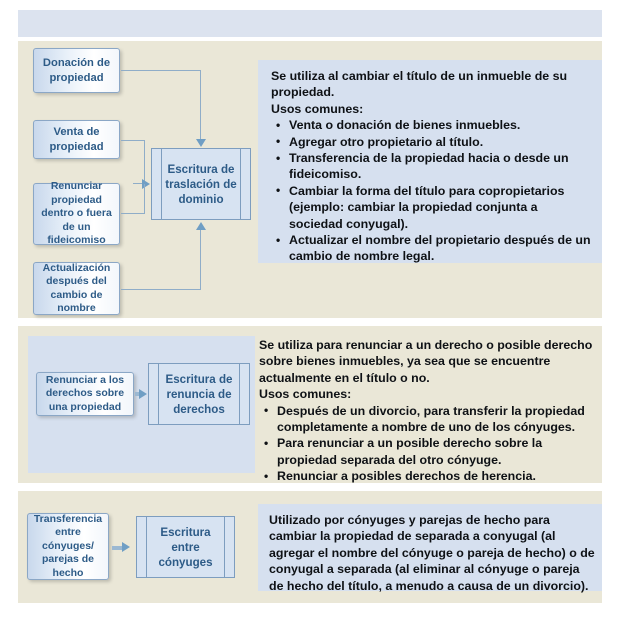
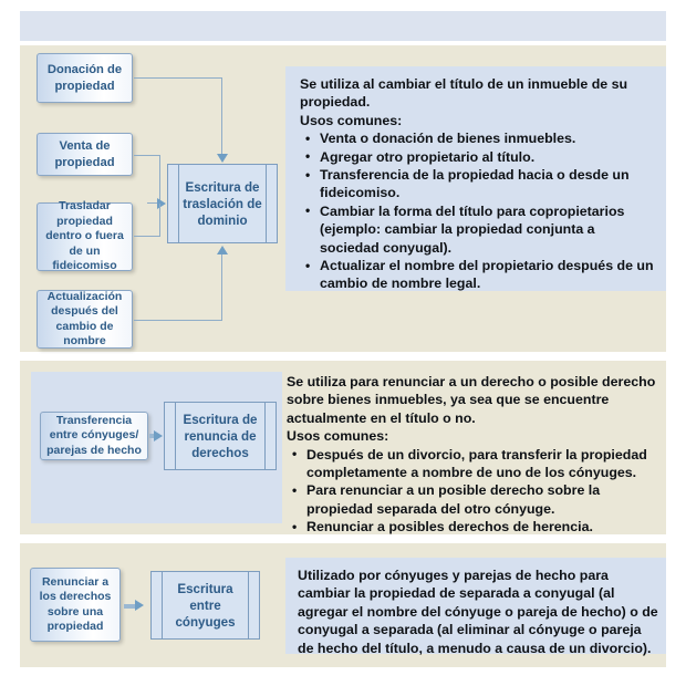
  Donación de propiedad
  Venta de propiedad
- Renunciar propiedad dentro o fuera de un fideicomiso
+ Trasladar propiedad dentro o fuera de un fideicomiso
  Actualización después del cambio de nombre
  Escritura de traslación de dominio
  Se utiliza al cambiar el título de un inmueble de su propiedad.
  Usos comunes:
  Venta o donación de bienes inmuebles.
  Agregar otro propietario al título.
  Transferencia de la propiedad hacia o desde un fideicomiso.
  Cambiar la forma del título para copropietarios (ejemplo: cambiar la propiedad conjunta a sociedad conyugal).
  Actualizar el nombre del propietario después de un cambio de nombre legal.
- Renunciar a los derechos sobre una propiedad
+ Transferencia entre cónyuges/ parejas de hecho
  Escritura de renuncia de derechos
  Se utiliza para renunciar a un derecho o posible derecho sobre bienes inmuebles, ya sea que se encuentre actualmente en el título o no.
  Usos comunes:
  Después de un divorcio, para transferir la propiedad completamente a nombre de uno de los cónyuges.
  Para renunciar a un posible derecho sobre la propiedad separada del otro cónyuge.
  Renunciar a posibles derechos de herencia.
- Transferencia entre cónyuges/ parejas de hecho
+ Renunciar a los derechos sobre una propiedad
  Escritura entre cónyuges
  Utilizado por cónyuges y parejas de hecho para cambiar la propiedad de separada a conyugal (al agregar el nombre del cónyuge o pareja de hecho) o de conyugal a separada (al eliminar al cónyuge o pareja de hecho del título, a menudo a causa de un divorcio).
